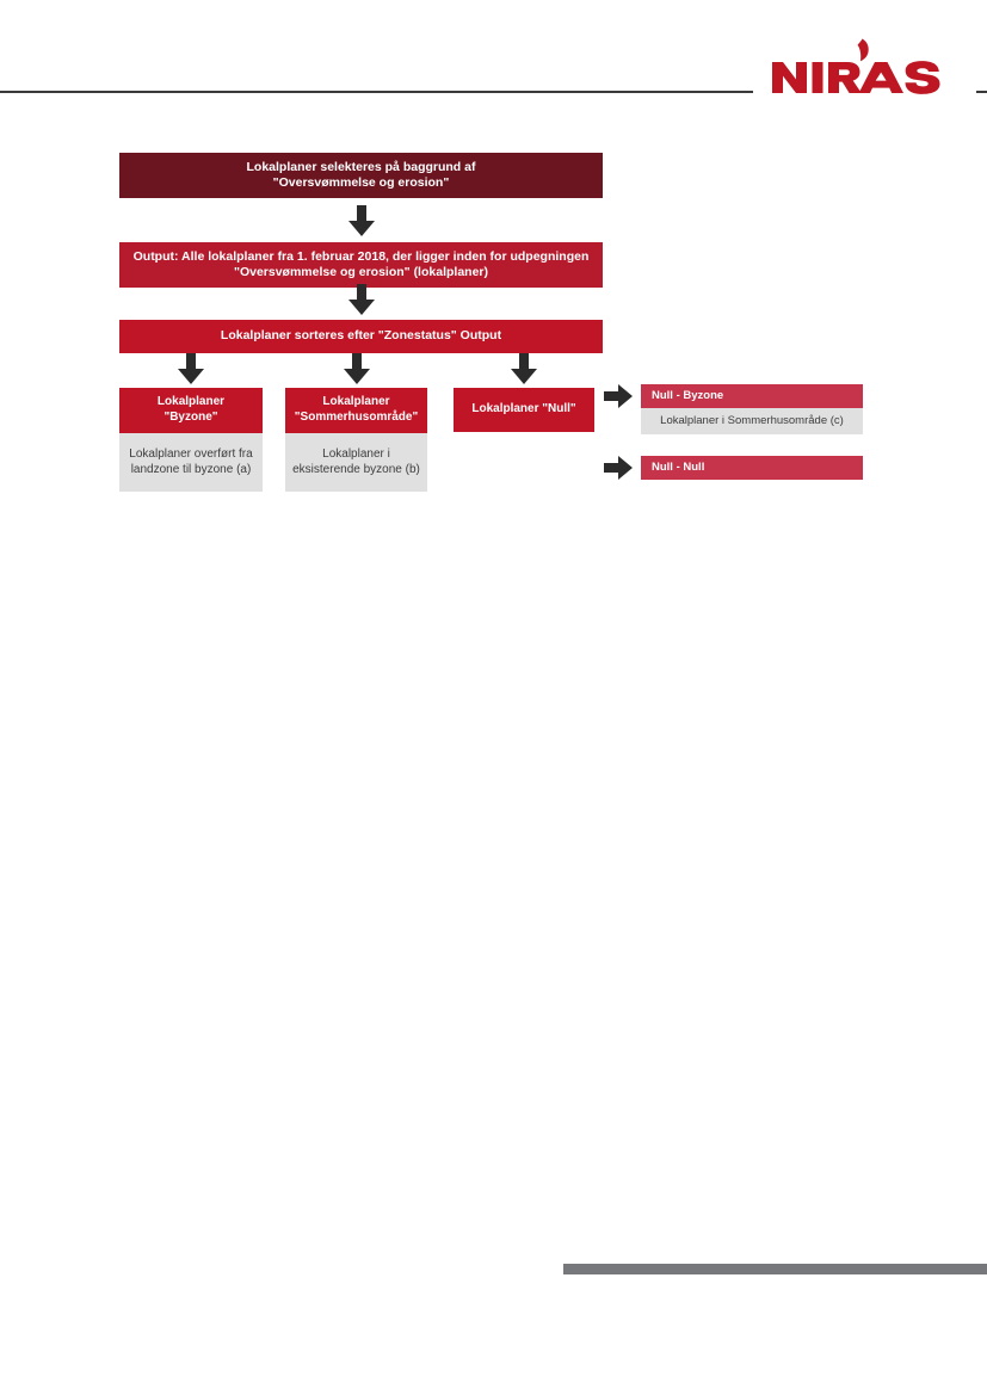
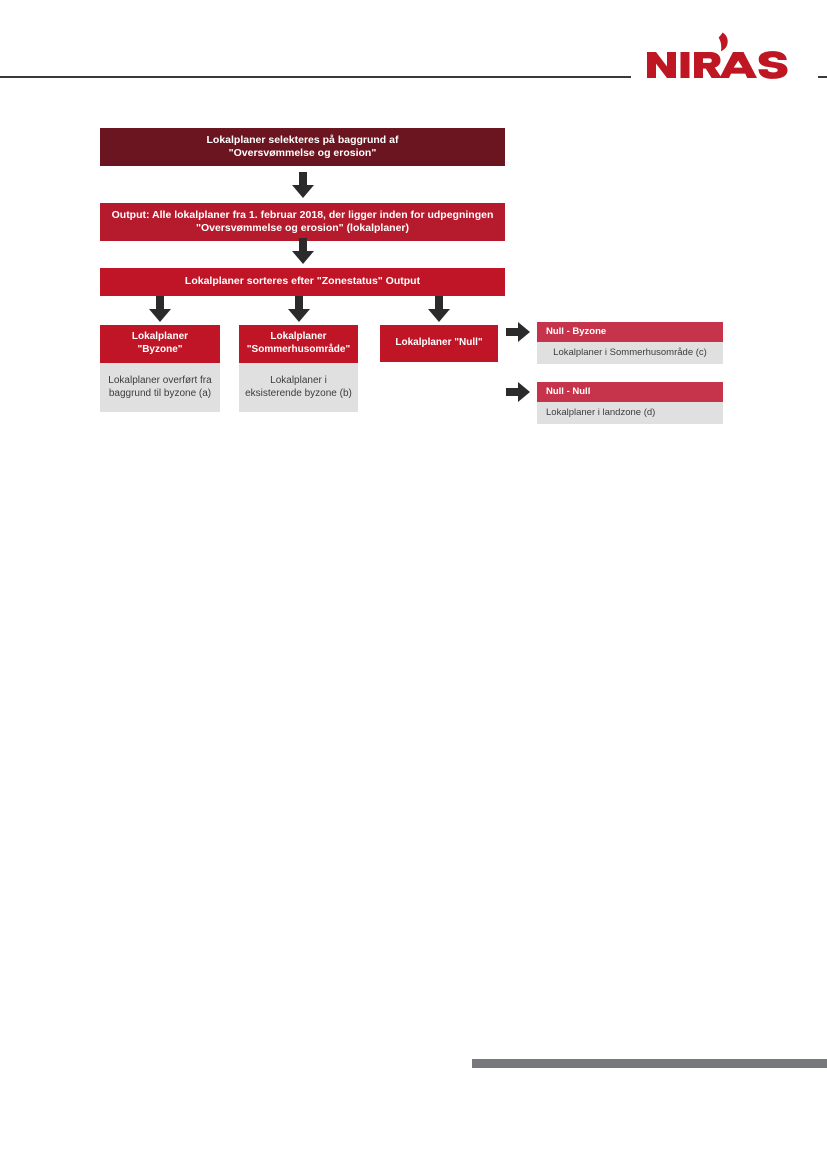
  Lokalplaner selekteres på baggrund af
  "Oversvømmelse og erosion"
  Output: Alle lokalplaner fra 1. februar 2018, der ligger inden for udpegningen
  "Oversvømmelse og erosion" (lokalplaner)
  Lokalplaner sorteres efter "Zonestatus" Output
  Lokalplaner
  "Byzone"
- Lokalplaner overført fra landzone til byzone (a)
+ Lokalplaner overført fra baggrund til byzone (a)
  Lokalplaner
  "Sommerhusområde"
  Lokalplaner i eksisterende byzone (b)
  Lokalplaner "Null"
  Null - Byzone
  Lokalplaner i Sommerhusområde (c)
  Null - Null
+ Lokalplaner i landzone (d)
